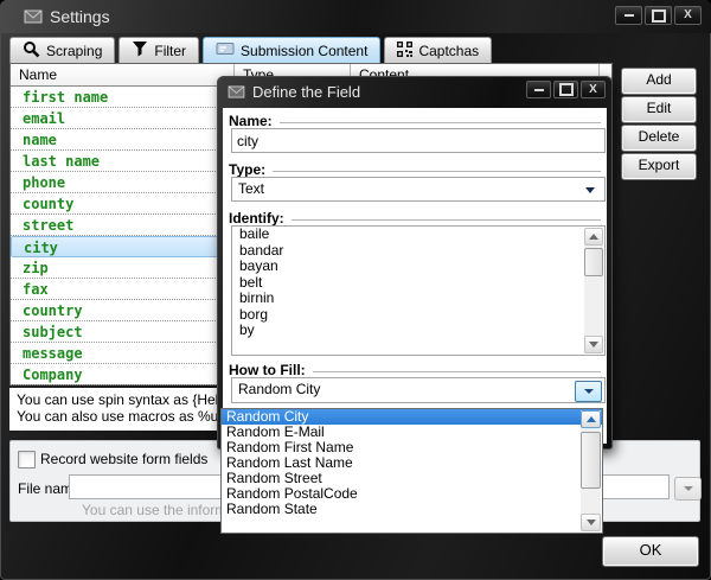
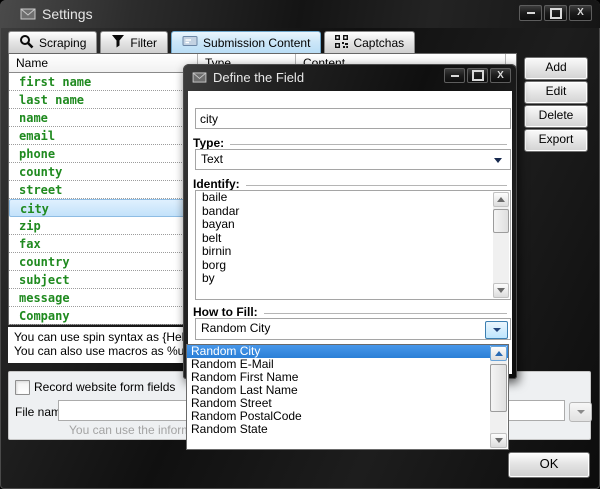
  Settings
  X
  Scraping
  Filter
  Submission Content
  Captchas
  Name
  Type
  Content
  first name
- email
+ last name
  name
- last name
+ email
  phone
  county
  street
  city
  zip
  fax
  country
  subject
  message
  Company
  You can use spin syntax as {He
  You can also use macros as %u
  Add
  Edit
  Delete
  Export
  Record website form fields
  File nam
  You can use the infor
  OK
  Define the Field
  X
- Name:
  city
  Type:
  Text
  Identify:
  baile
  bandar
  bayan
  belt
  birnin
  borg
  by
  How to Fill:
  Random City
  Random City
  Random E-Mail
  Random First Name
  Random Last Name
  Random Street
  Random PostalCode
  Random State
